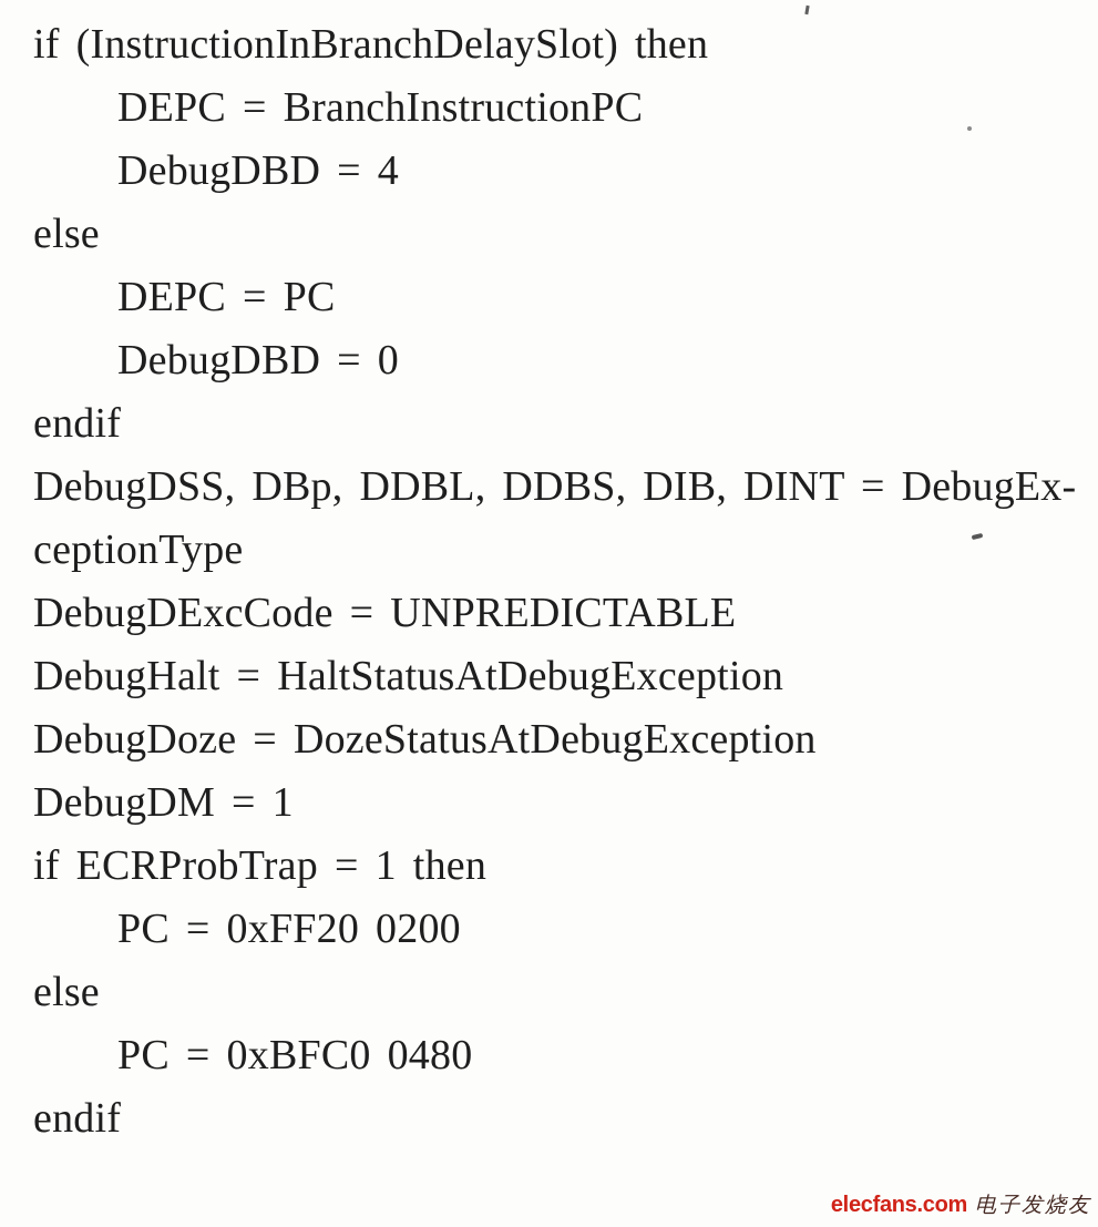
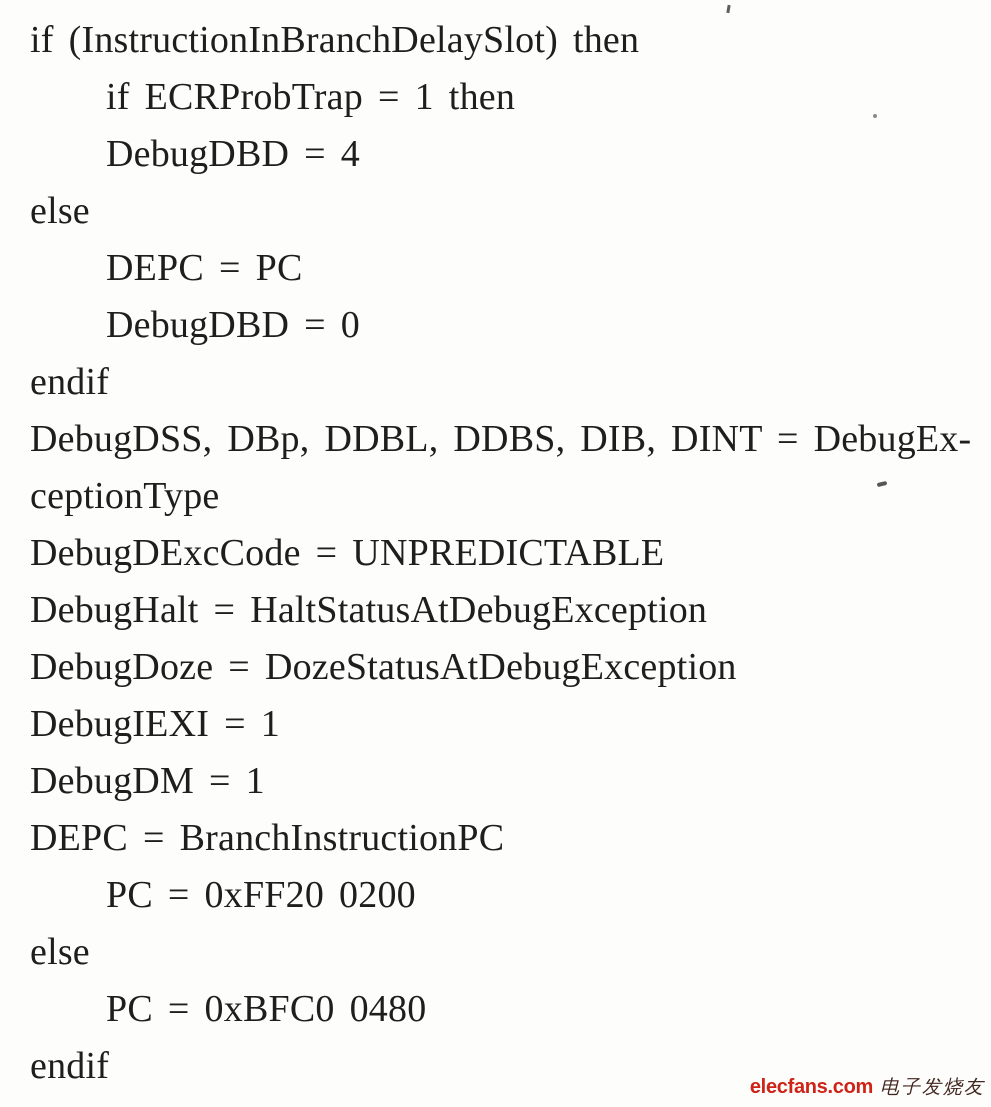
  if (InstructionInBranchDelaySlot) then
- DEPC = BranchInstructionPC
+ if ECRProbTrap = 1 then
  DebugDBD = 4
  else
  DEPC = PC
  DebugDBD = 0
  endif
  DebugDSS, DBp, DDBL, DDBS, DIB, DINT = DebugEx-
  ceptionType
  DebugDExcCode = UNPREDICTABLE
  DebugHalt = HaltStatusAtDebugException
  DebugDoze = DozeStatusAtDebugException
+ DebugIEXI = 1
  DebugDM = 1
- if ECRProbTrap = 1 then
+ DEPC = BranchInstructionPC
  PC = 0xFF20 0200
  else
  PC = 0xBFC0 0480
  endif
  elecfans.com
  电子发烧友
